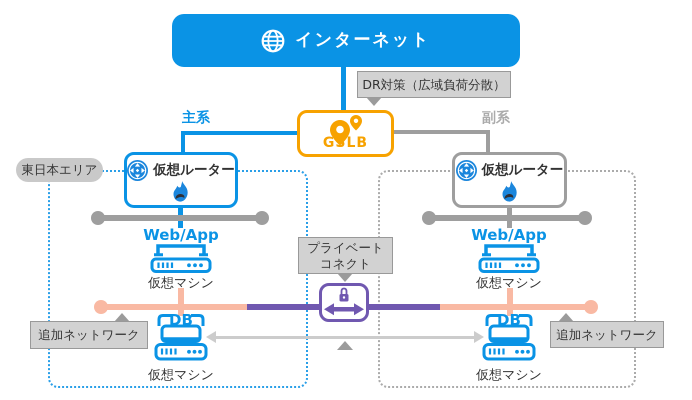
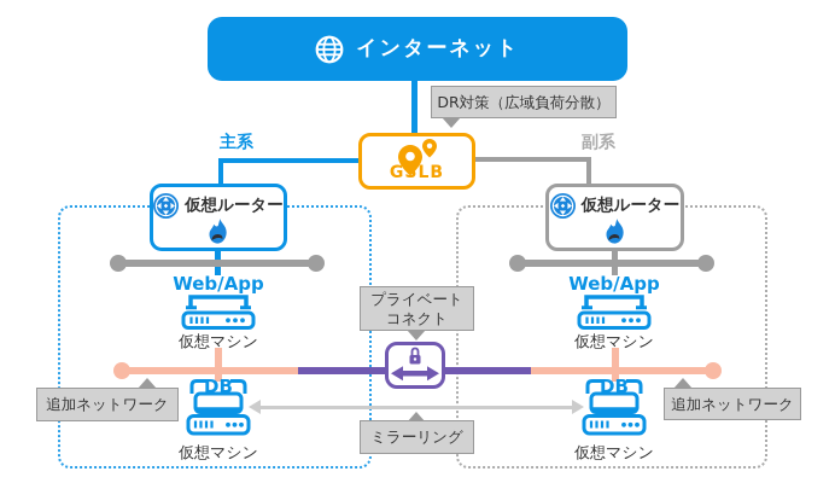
  インターネット
  DR対策（広域負荷分散）
  GSLB
  主系
  副系
- 東日本エリア
  仮想ルーター
  仮想ルーター
  Web/App
  仮想マシン
  Web/App
  仮想マシン
  DB
  仮想マシン
  DB
  仮想マシン
  プライベート
  コネクト
+ ミラーリング
  追加ネットワーク
  追加ネットワーク
